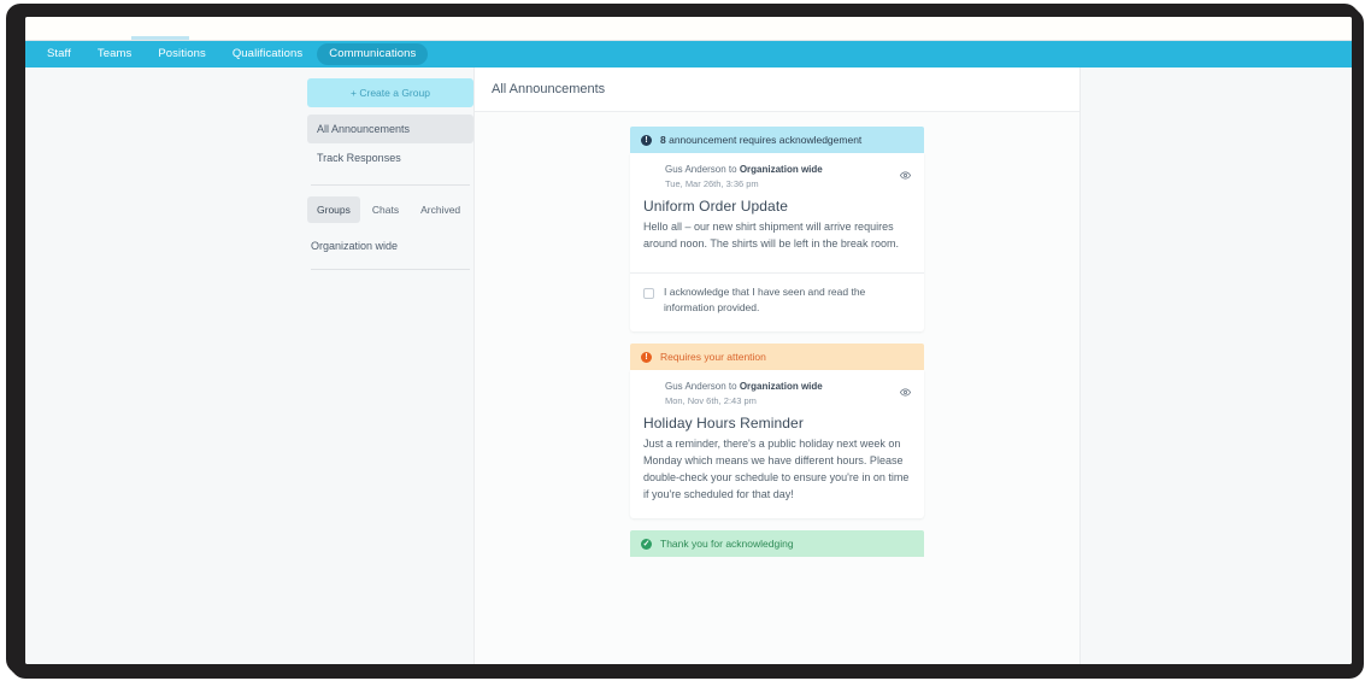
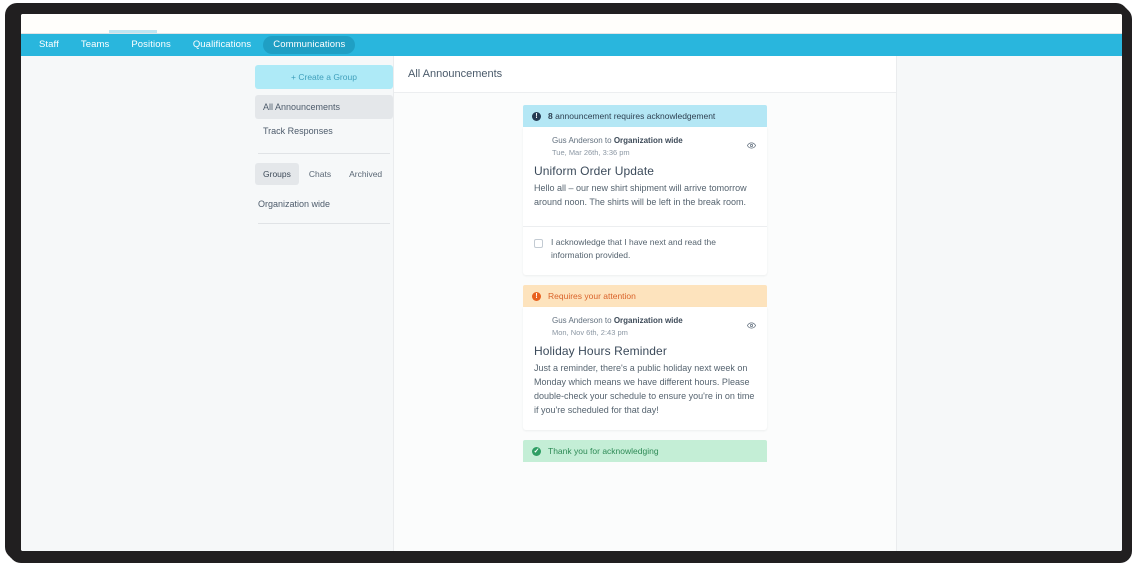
  Staff
  Teams
  Positions
  Qualifications
  Communications
  + Create a Group
  All Announcements
  Track Responses
  Groups
  Chats
  Archived
  Organization wide
  All Announcements
  8 announcement requires acknowledgement
  Gus Anderson to Organization wide
  Tue, Mar 26th, 3:36 pm
  Uniform Order Update
- Hello all – our new shirt shipment will arrive requires around noon. The shirts will be left in the break room.
+ Hello all – our new shirt shipment will arrive tomorrow around noon. The shirts will be left in the break room.
- I acknowledge that I have seen and read the information provided.
+ I acknowledge that I have next and read the information provided.
  Requires your attention
  Gus Anderson to Organization wide
  Mon, Nov 6th, 2:43 pm
  Holiday Hours Reminder
  Just a reminder, there's a public holiday next week on Monday which means we have different hours. Please double-check your schedule to ensure you're in on time if you're scheduled for that day!
  Thank you for acknowledging
